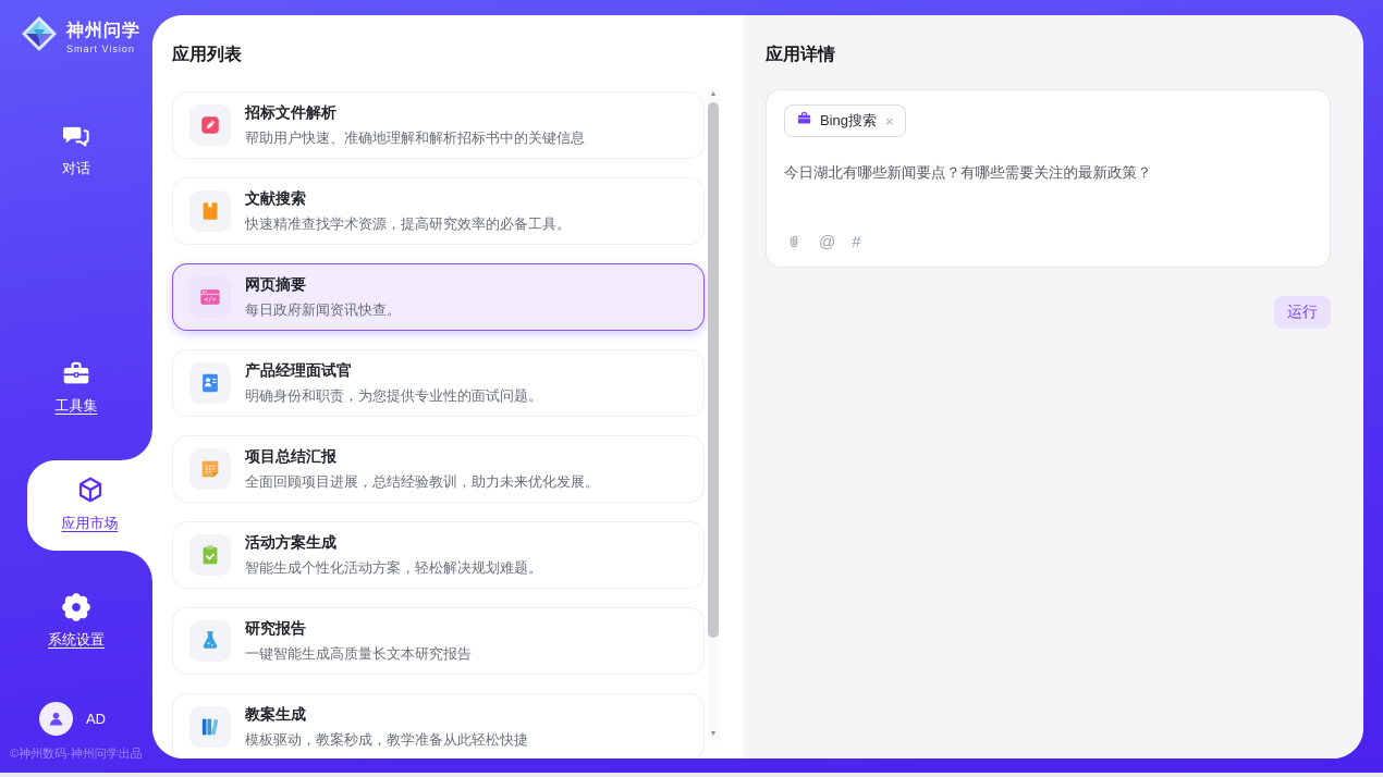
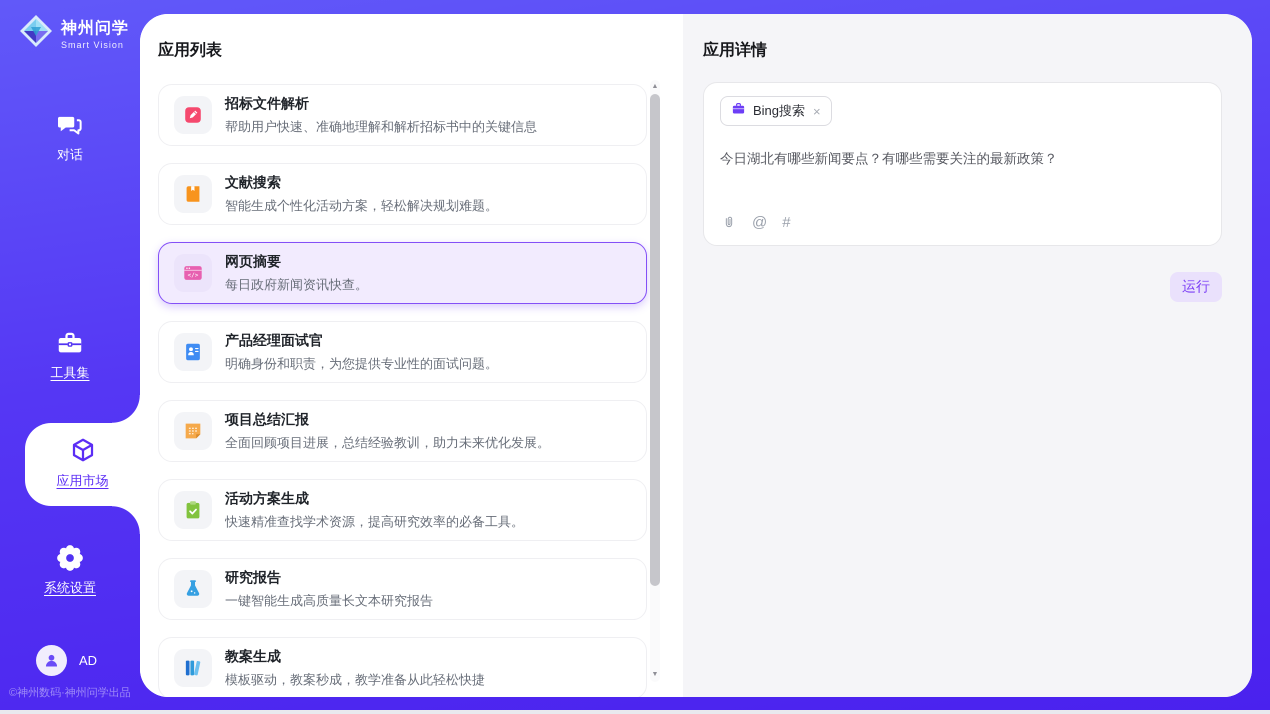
  神州问学
  Smart Vision
  对话
  工具集
  应用市场
  系统设置
  AD
  ©神州数码·神州问学出品
  应用列表
  招标文件解析
  帮助用户快速、准确地理解和解析招标书中的关键信息
  文献搜索
- 快速精准查找学术资源，提高研究效率的必备工具。
+ 智能生成个性化活动方案，轻松解决规划难题。
  网页摘要
  每日政府新闻资讯快查。
  产品经理面试官
  明确身份和职责，为您提供专业性的面试问题。
  项目总结汇报
  全面回顾项目进展，总结经验教训，助力未来优化发展。
  活动方案生成
- 智能生成个性化活动方案，轻松解决规划难题。
+ 快速精准查找学术资源，提高研究效率的必备工具。
  研究报告
  一键智能生成高质量长文本研究报告
  教案生成
  模板驱动，教案秒成，教学准备从此轻松快捷
  应用详情
  Bing搜索
  ×
  今日湖北有哪些新闻要点？有哪些需要关注的最新政策？
  @
  #
  运行
